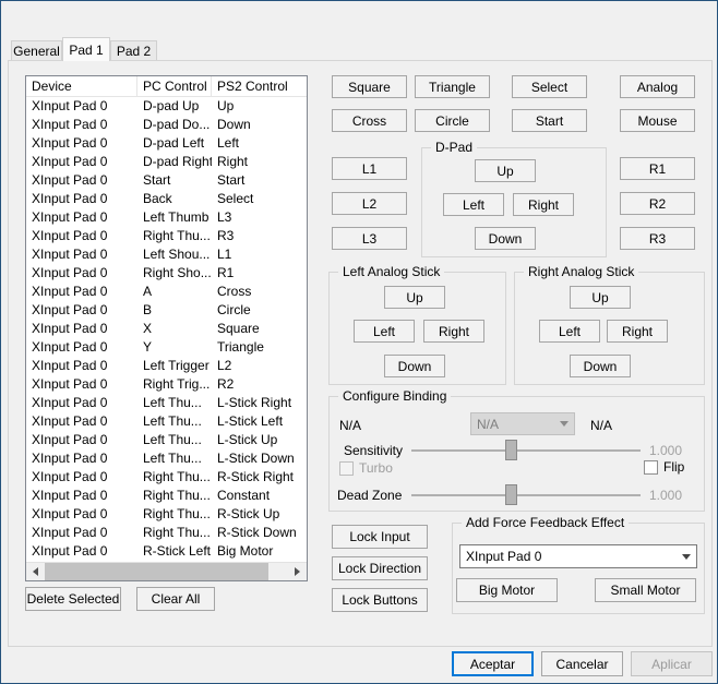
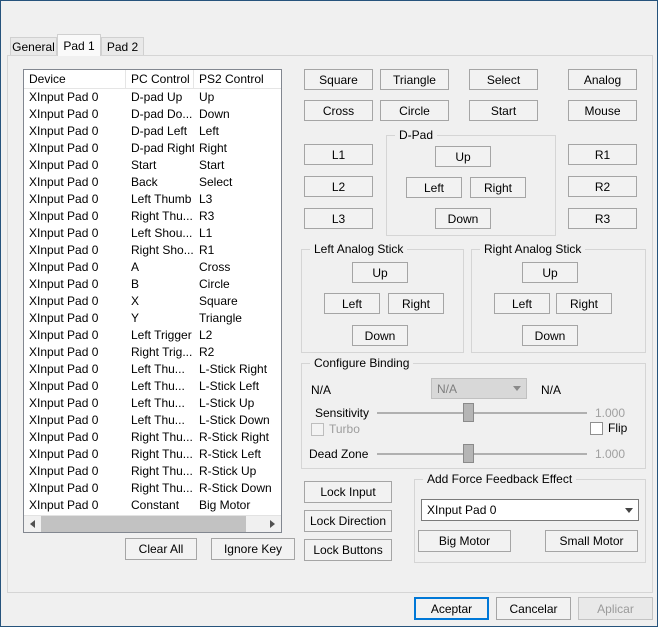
  General
  Pad 1
  Pad 2
  Device
  PC Control
  PS2 Control
  XInput Pad 0
  D-pad Up
  Up
  XInput Pad 0
  D-pad Do...
  Down
  XInput Pad 0
  D-pad Left
  Left
  XInput Pad 0
  D-pad Right
  Right
  XInput Pad 0
  Start
  Start
  XInput Pad 0
  Back
  Select
  XInput Pad 0
  Left Thumb
  L3
  XInput Pad 0
  Right Thu...
  R3
  XInput Pad 0
  Left Shou...
  L1
  XInput Pad 0
  Right Sho...
  R1
  XInput Pad 0
  A
  Cross
  XInput Pad 0
  B
  Circle
  XInput Pad 0
  X
  Square
  XInput Pad 0
  Y
  Triangle
  XInput Pad 0
  Left Trigger
  L2
  XInput Pad 0
  Right Trig...
  R2
  XInput Pad 0
  Left Thu...
  L-Stick Right
  XInput Pad 0
  Left Thu...
  L-Stick Left
  XInput Pad 0
  Left Thu...
  L-Stick Up
  XInput Pad 0
  Left Thu...
  L-Stick Down
  XInput Pad 0
  Right Thu...
  R-Stick Right
  XInput Pad 0
  Right Thu...
- Constant
+ R-Stick Left
  XInput Pad 0
  Right Thu...
  R-Stick Up
  XInput Pad 0
  Right Thu...
  R-Stick Down
  XInput Pad 0
- R-Stick Left
+ Constant
  Big Motor
- Delete Selected
  Clear All
+ Ignore Key
  Square
  Triangle
  Select
  Analog
  Cross
  Circle
  Start
  Mouse
  L1
  L2
  L3
  R1
  R2
  R3
  D-Pad
  Up
  Left
  Right
  Down
  Left Analog Stick
  Up
  Left
  Right
  Down
  Right Analog Stick
  Up
  Left
  Right
  Down
  Configure Binding
  N/A
  N/A
  N/A
  Sensitivity
  1.000
  Turbo
  Flip
  Dead Zone
  1.000
  Lock Input
  Lock Direction
  Lock Buttons
  Add Force Feedback Effect
  XInput Pad 0
  Big Motor
  Small Motor
  Aceptar
  Cancelar
  Aplicar
